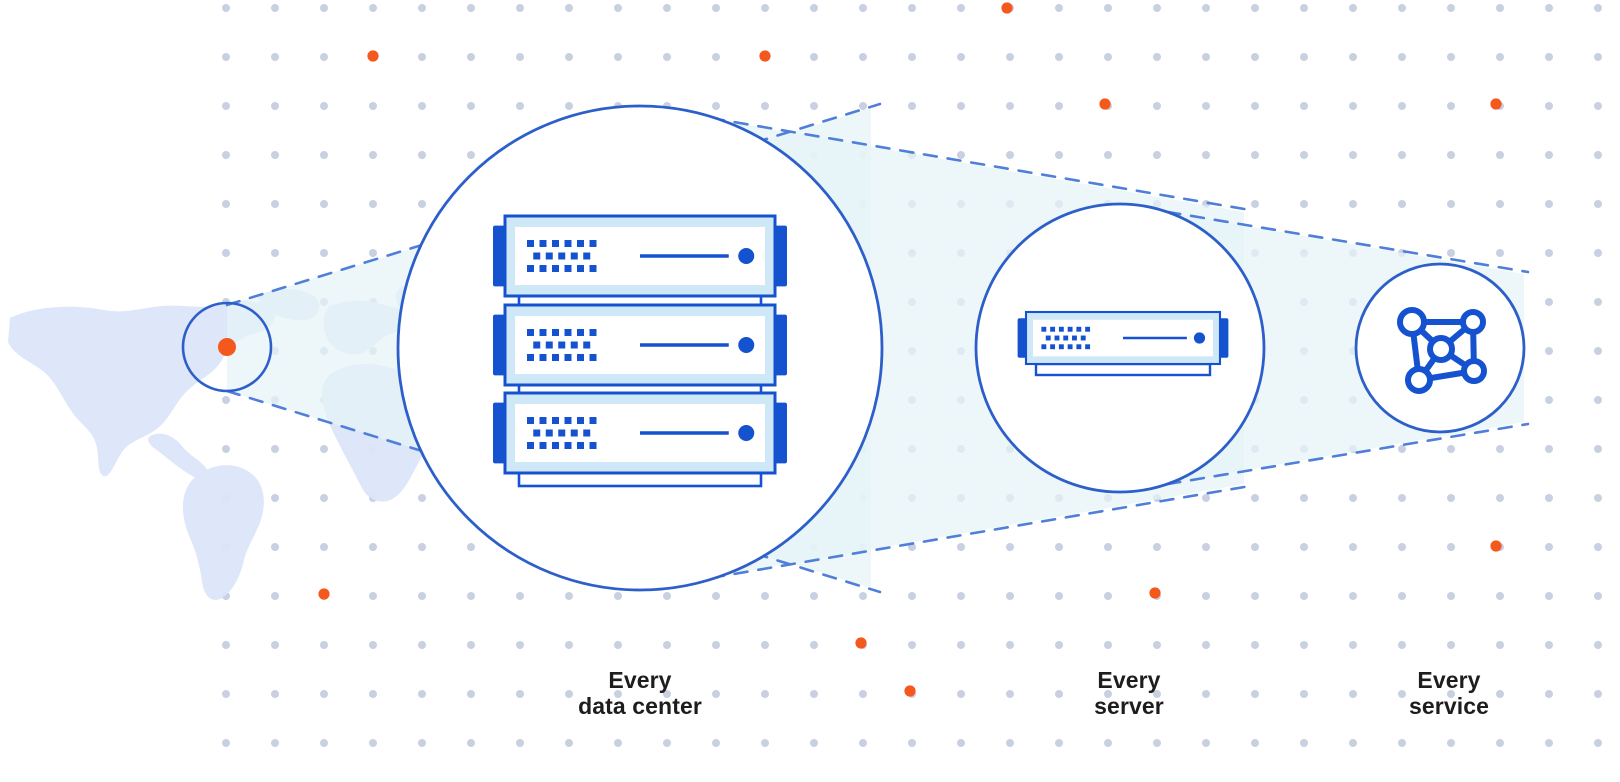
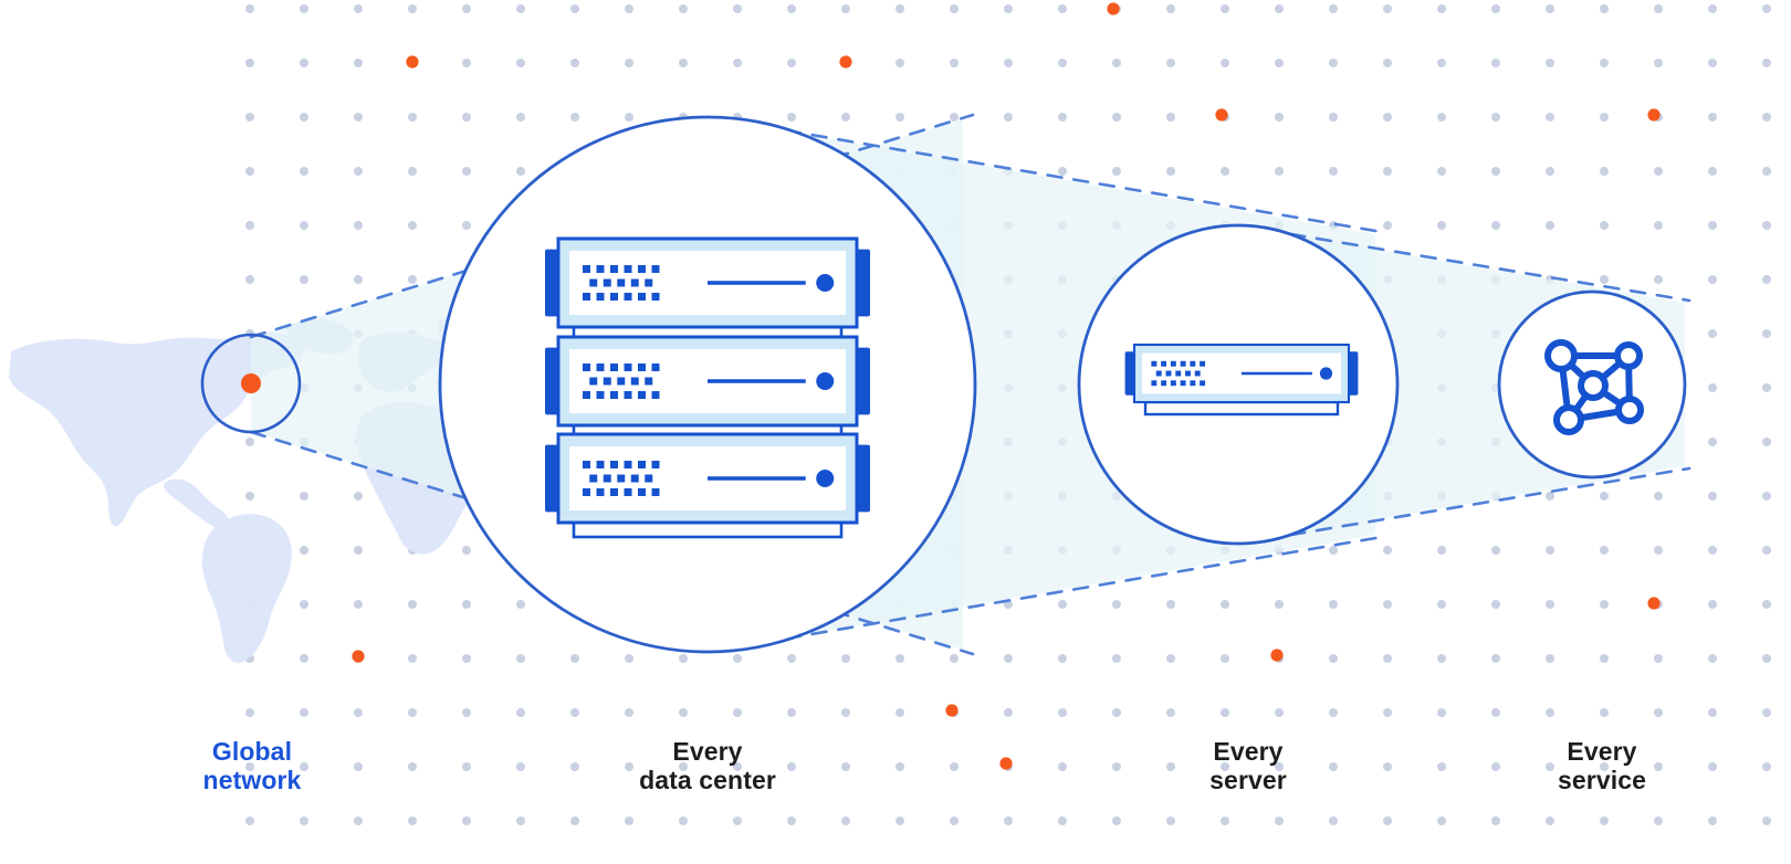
+ Global
+ network
  Every
  data center
  Every
  server
  Every
  service
